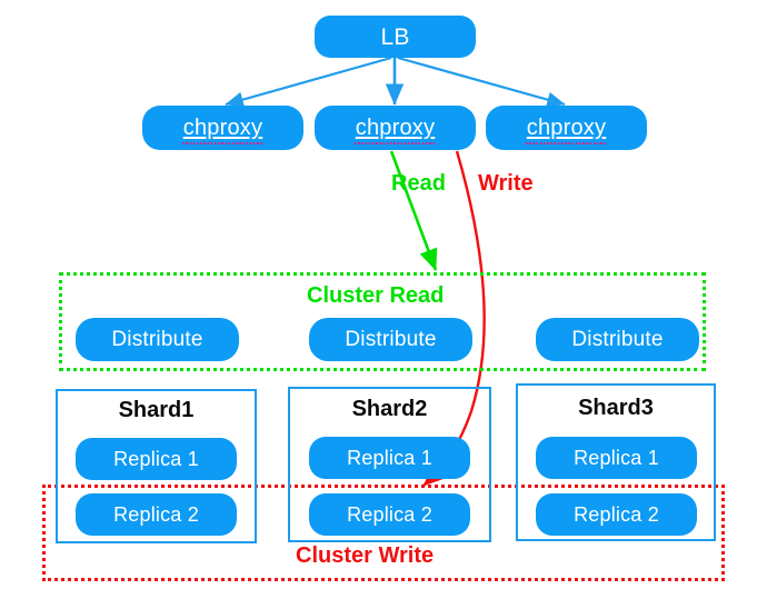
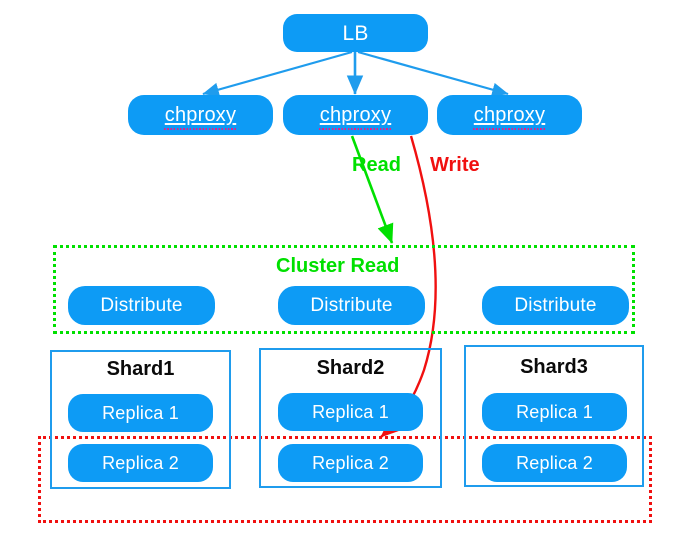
  LB
  chproxy
  chproxy
  chproxy
  Read
  Write
  Cluster Read
  Distribute
  Distribute
  Distribute
- Cluster Write
  Shard1
  Replica 1
  Replica 2
  Shard2
  Replica 1
  Replica 2
  Shard3
  Replica 1
  Replica 2
